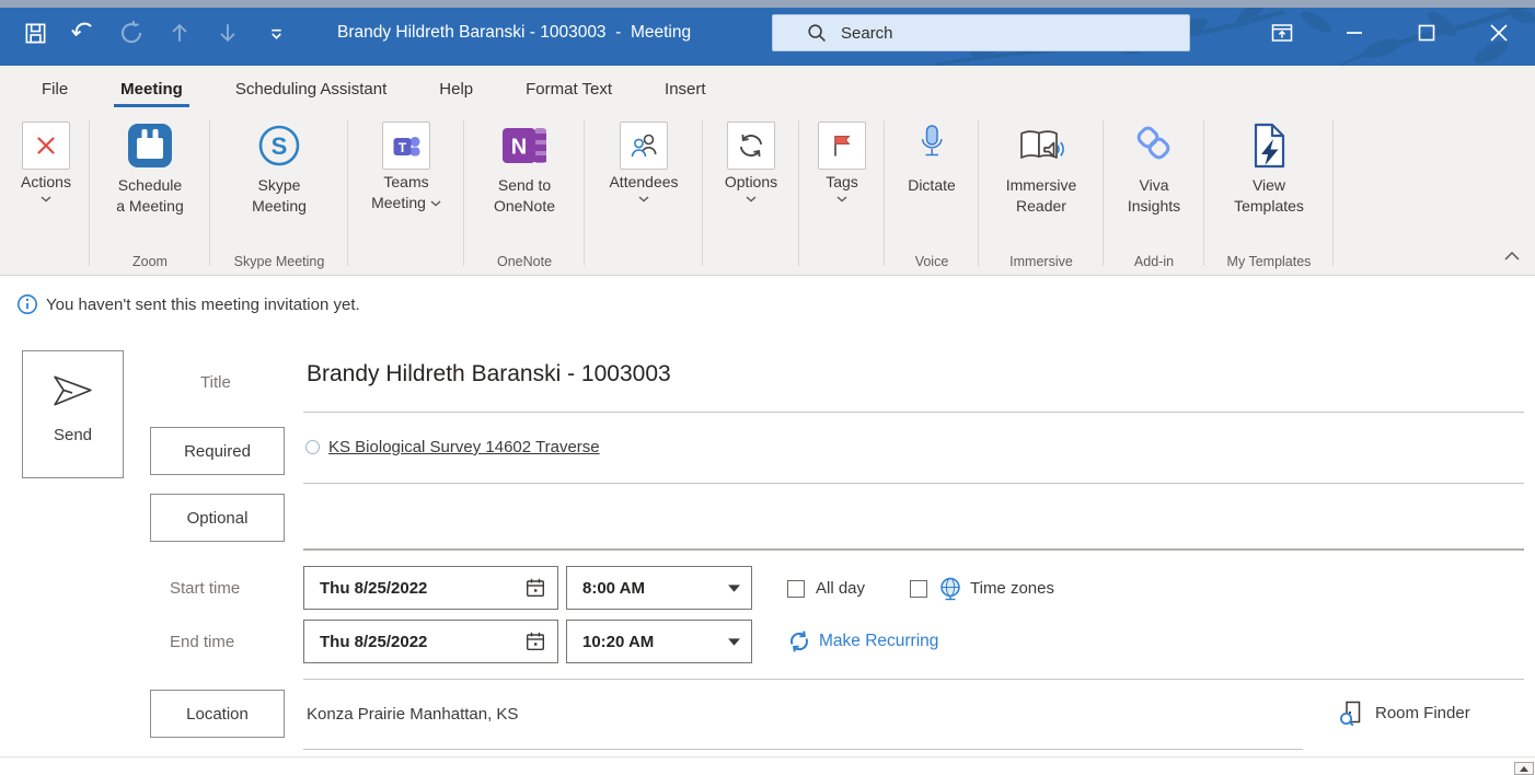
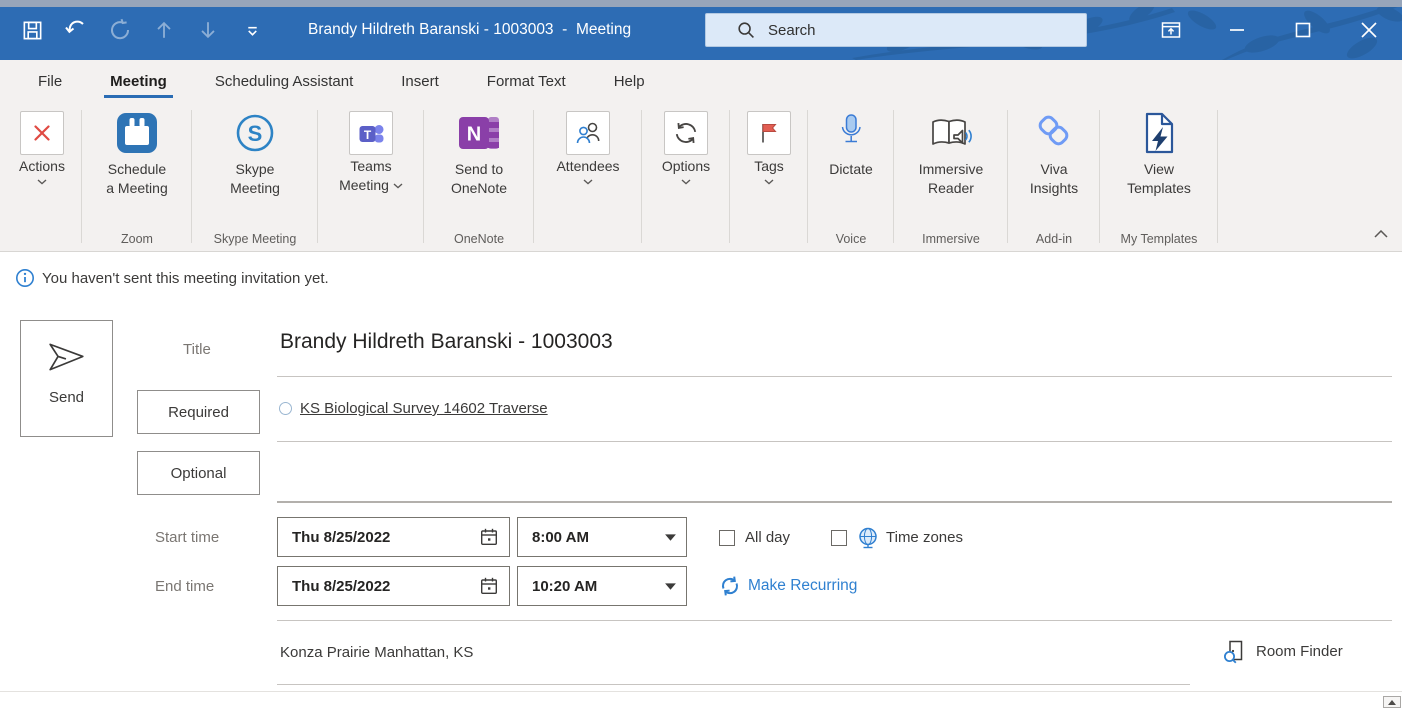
  Brandy Hildreth Baranski - 1003003 - Meeting
  Search
  File
  Meeting
  Scheduling Assistant
- Help
+ Insert
  Format Text
- Insert
+ Help
  Actions
  Schedule
  a Meeting
  Zoom
  S
  Skype
  Meeting
  Skype Meeting
  T
  Teams
  Meeting
  N
  Send to
  OneNote
  OneNote
  Attendees
  Options
  Tags
  Dictate
  Voice
  Immersive
  Reader
  Immersive
  Viva
  Insights
  Add-in
  View
  Templates
  My Templates
  You haven't sent this meeting invitation yet.
  Send
  Title
  Brandy Hildreth Baranski - 1003003
  Required
  KS Biological Survey 14602 Traverse
  Optional
  Start time
  Thu 8/25/2022
  8:00 AM
  All day
  Time zones
  End time
  Thu 8/25/2022
  10:20 AM
  Make Recurring
- Location
  Konza Prairie Manhattan, KS
  Room Finder
